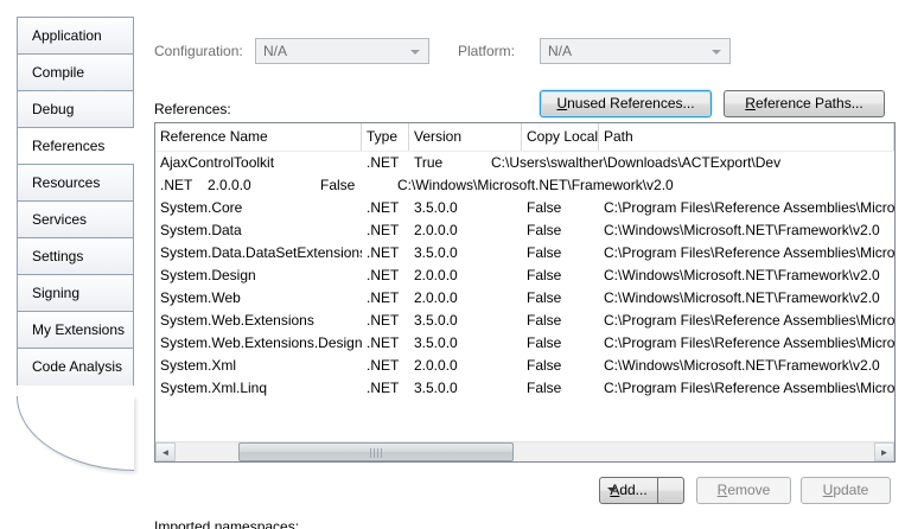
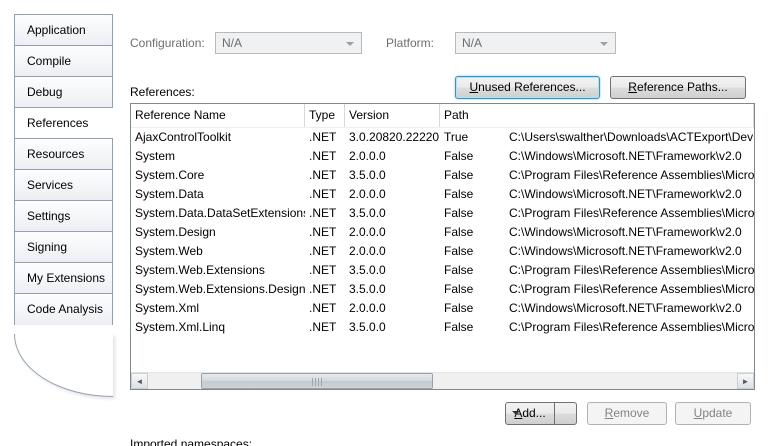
  Application
  Compile
  Debug
  References
  Resources
  Services
  Settings
  Signing
  My Extensions
  Code Analysis
  Configuration:
  N/A
  Platform:
  N/A
  References:
  Unused References...
  Reference Paths...
  Reference Name
  Type
  Version
- Copy Local
  Path
  AjaxControlToolkit
  .NET
+ 3.0.20820.22220
  True
  C:\Users\swalther\Downloads\ACTExport\Dev
+ System
  .NET
  2.0.0.0
  False
  C:\Windows\Microsoft.NET\Framework\v2.0
  System.Core
  .NET
  3.5.0.0
  False
  C:\Program Files\Reference Assemblies\Micro
  System.Data
  .NET
  2.0.0.0
  False
  C:\Windows\Microsoft.NET\Framework\v2.0
  System.Data.DataSetExtension
  .NET
  3.5.0.0
  False
  C:\Program Files\Reference Assemblies\Micro
  System.Design
  .NET
  2.0.0.0
  False
  C:\Windows\Microsoft.NET\Framework\v2.0
  System.Web
  .NET
  2.0.0.0
  False
  C:\Windows\Microsoft.NET\Framework\v2.0
  System.Web.Extensions
  .NET
  3.5.0.0
  False
  C:\Program Files\Reference Assemblies\Micro
  System.Web.Extensions.Design
  .NET
  3.5.0.0
  False
  C:\Program Files\Reference Assemblies\Micro
  System.Xml
  .NET
  2.0.0.0
  False
  C:\Windows\Microsoft.NET\Framework\v2.0
  System.Xml.Linq
  .NET
  3.5.0.0
  False
  C:\Program Files\Reference Assemblies\Micro
  ◄
  ►
  Add...
  Remove
  Update
  Imported namespaces:
